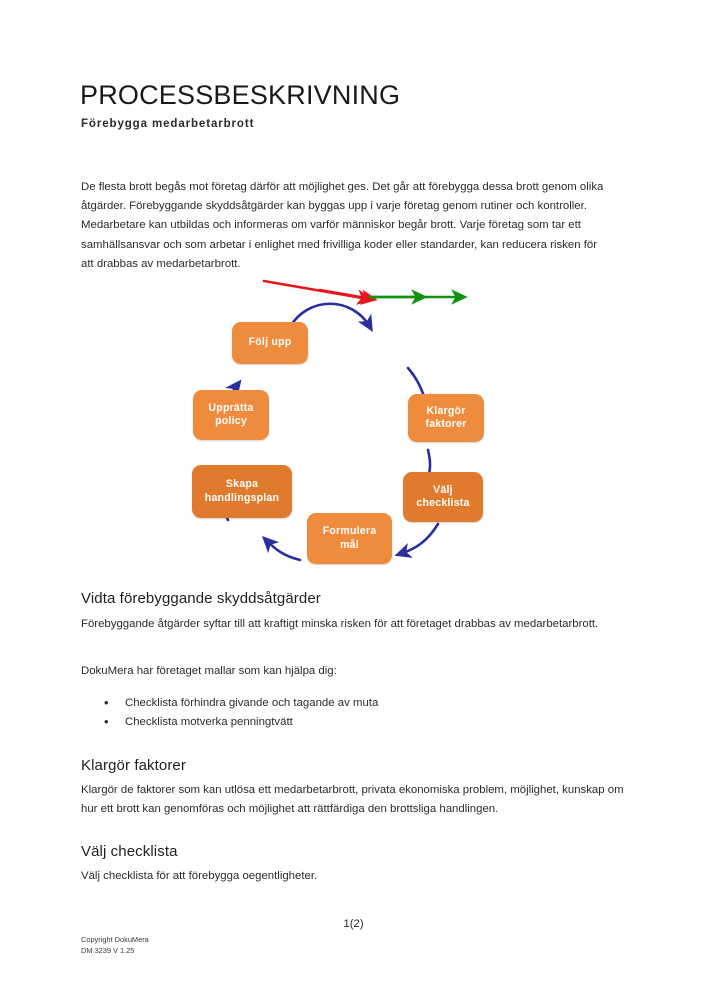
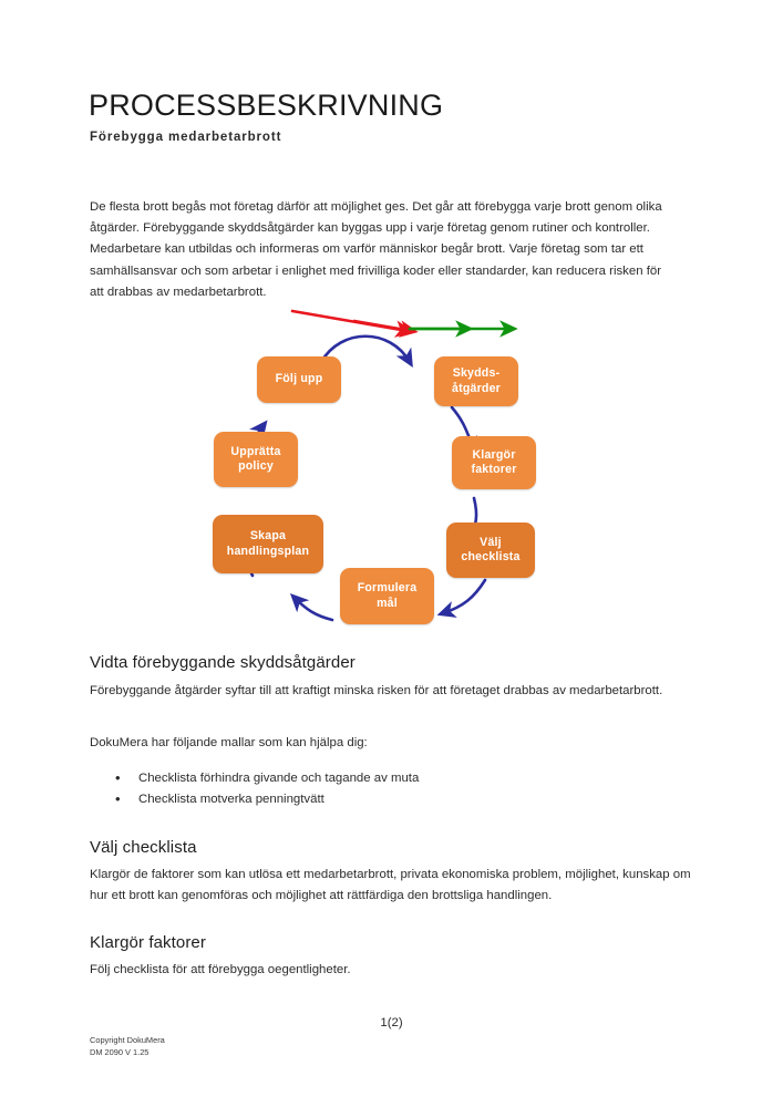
  PROCESSBESKRIVNING
  Förebygga medarbetarbrott
- De flesta brott begås mot företag därför att möjlighet ges. Det går att förebygga dessa brott genom olika åtgärder. Förebyggande skyddsåtgärder kan byggas upp i varje företag genom rutiner och kontroller. Medarbetare kan utbildas och informeras om varför människor begår brott. Varje företag som tar ett samhällsansvar och som arbetar i enlighet med frivilliga koder eller standarder, kan reducera risken för att drabbas av medarbetarbrott.
+ De flesta brott begås mot företag därför att möjlighet ges. Det går att förebygga varje brott genom olika åtgärder. Förebyggande skyddsåtgärder kan byggas upp i varje företag genom rutiner och kontroller. Medarbetare kan utbildas och informeras om varför människor begår brott. Varje företag som tar ett samhällsansvar och som arbetar i enlighet med frivilliga koder eller standarder, kan reducera risken för att drabbas av medarbetarbrott.
  Följ upp
+ Skydds-
+ åtgärder
  Klargör
  faktorer
  Välj
  checklista
  Formulera
  mål
  Skapa
  handlingsplan
  Upprätta
  policy
  Vidta förebyggande skyddsåtgärder
  Förebyggande åtgärder syftar till att kraftigt minska risken för att företaget drabbas av medarbetarbrott.
- DokuMera har företaget mallar som kan hjälpa dig:
+ DokuMera har följande mallar som kan hjälpa dig:
  •
  Checklista förhindra givande och tagande av muta
  •
  Checklista motverka penningtvätt
- Klargör faktorer
+ Välj checklista
  Klargör de faktorer som kan utlösa ett medarbetarbrott, privata ekonomiska problem, möjlighet, kunskap om hur ett brott kan genomföras och möjlighet att rättfärdiga den brottsliga handlingen.
- Välj checklista
+ Klargör faktorer
- Välj checklista för att förebygga oegentligheter.
+ Följ checklista för att förebygga oegentligheter.
  1(2)
  Copyright DokuMera
- DM 3239 V 1.25
+ DM 2090 V 1.25
